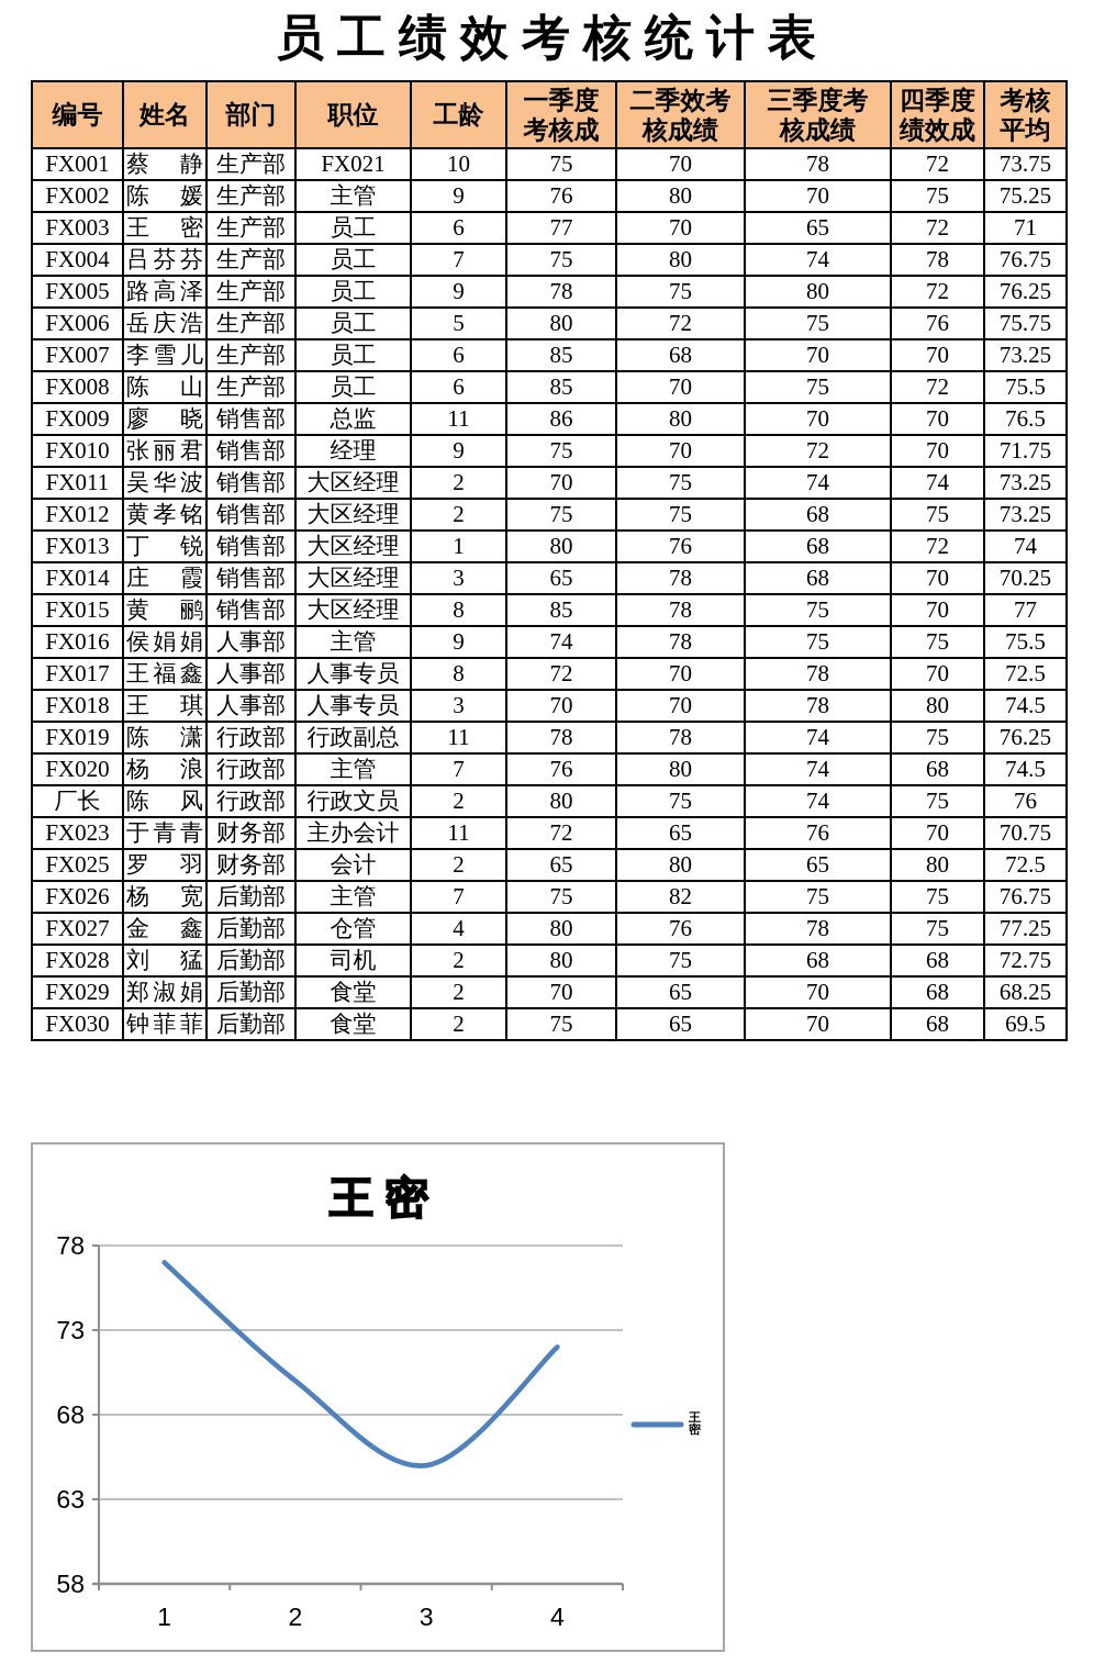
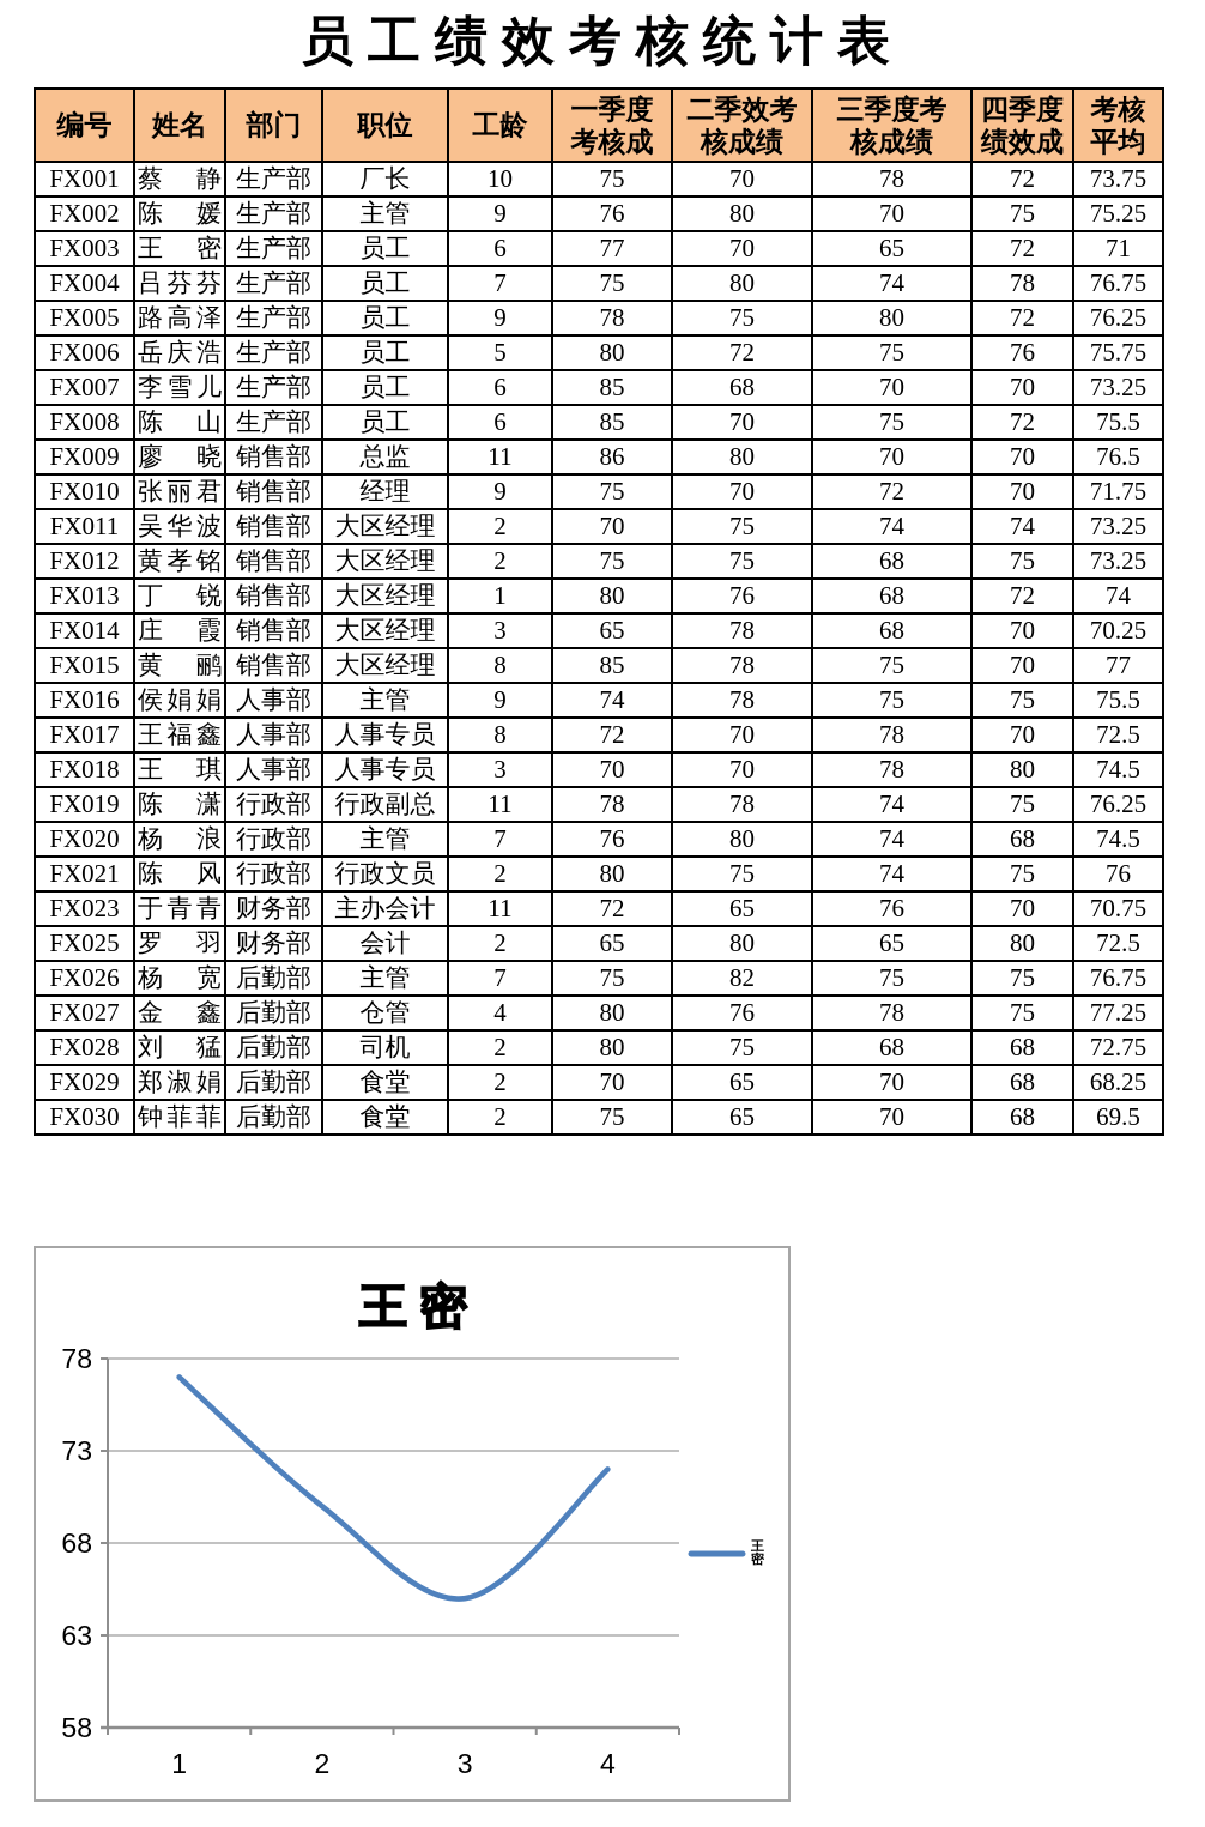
  员工绩效考核统计表
  编号	姓名	部门	职位	工龄	一季度 考核成	二季效考 核成绩	三季度考 核成绩	四季度 绩效成	考核 平均
- FX001	蔡静	生产部	FX021	10	75	70	78	72	73.75
+ FX001	蔡静	生产部	厂长	10	75	70	78	72	73.75
  FX002	陈媛	生产部	主管	9	76	80	70	75	75.25
  FX003	王密	生产部	员工	6	77	70	65	72	71
  FX004	吕芬芬	生产部	员工	7	75	80	74	78	76.75
  FX005	路高泽	生产部	员工	9	78	75	80	72	76.25
  FX006	岳庆浩	生产部	员工	5	80	72	75	76	75.75
  FX007	李雪儿	生产部	员工	6	85	68	70	70	73.25
  FX008	陈山	生产部	员工	6	85	70	75	72	75.5
  FX009	廖晓	销售部	总监	11	86	80	70	70	76.5
  FX010	张丽君	销售部	经理	9	75	70	72	70	71.75
  FX011	吴华波	销售部	大区经理	2	70	75	74	74	73.25
  FX012	黄孝铭	销售部	大区经理	2	75	75	68	75	73.25
  FX013	丁锐	销售部	大区经理	1	80	76	68	72	74
  FX014	庄霞	销售部	大区经理	3	65	78	68	70	70.25
  FX015	黄鹂	销售部	大区经理	8	85	78	75	70	77
  FX016	侯娟娟	人事部	主管	9	74	78	75	75	75.5
  FX017	王福鑫	人事部	人事专员	8	72	70	78	70	72.5
  FX018	王琪	人事部	人事专员	3	70	70	78	80	74.5
  FX019	陈潇	行政部	行政副总	11	78	78	74	75	76.25
  FX020	杨浪	行政部	主管	7	76	80	74	68	74.5
- 厂长	陈风	行政部	行政文员	2	80	75	74	75	76
+ FX021	陈风	行政部	行政文员	2	80	75	74	75	76
  FX023	于青青	财务部	主办会计	11	72	65	76	70	70.75
  FX025	罗羽	财务部	会计	2	65	80	65	80	72.5
  FX026	杨宽	后勤部	主管	7	75	82	75	75	76.75
  FX027	金鑫	后勤部	仓管	4	80	76	78	75	77.25
  FX028	刘猛	后勤部	司机	2	80	75	68	68	72.75
  FX029	郑淑娟	后勤部	食堂	2	70	65	70	68	68.25
  FX030	钟菲菲	后勤部	食堂	2	75	65	70	68	69.5
  王密
  58
  63
  68
  73
  78
  1
  2
  3
  4
  王
  密
